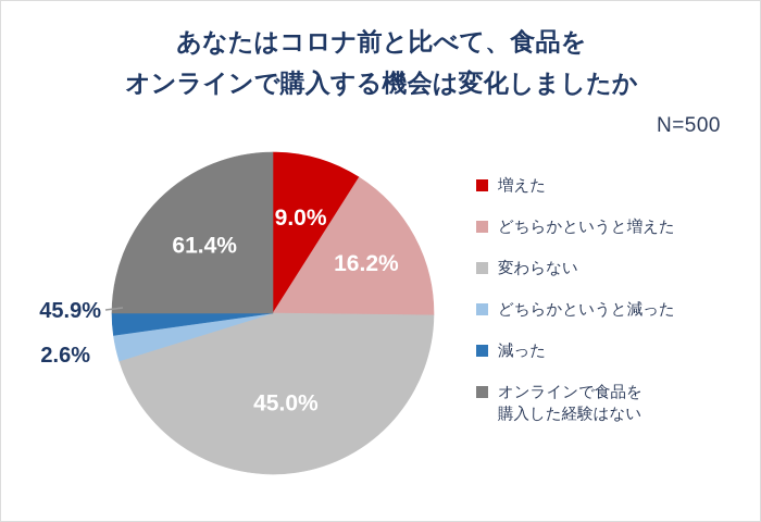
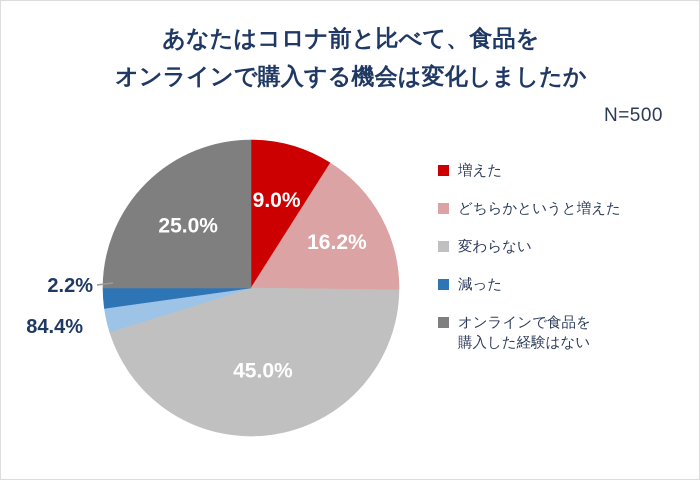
  あなたはコロナ前と比べて、食品を
  オンラインで購入する機会は変化しましたか
  N=500
  9.0%
  16.2%
  45.0%
- 2.6%
+ 84.4%
- 45.9%
+ 2.2%
- 61.4%
+ 25.0%
  増えた
  どちらかというと増えた
  変わらない
- どちらかというと減った
  減った
  オンラインで食品を
  購入した経験はない
